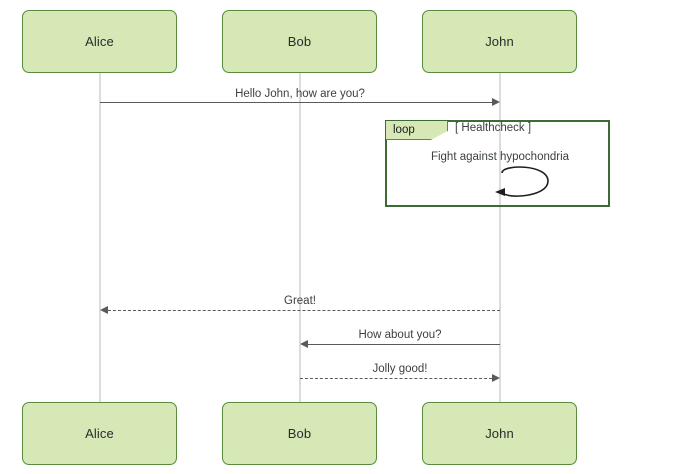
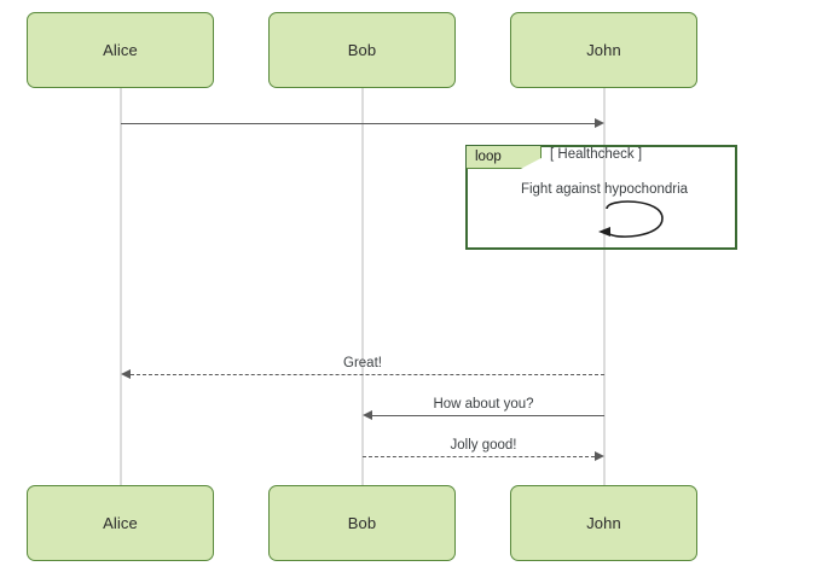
  Alice
  Bob
  John
- Hello John, how are you?
  loop
  [ Healthcheck ]
  Fight against hypochondria
  Great!
  How about you?
  Jolly good!
  Alice
  Bob
  John
